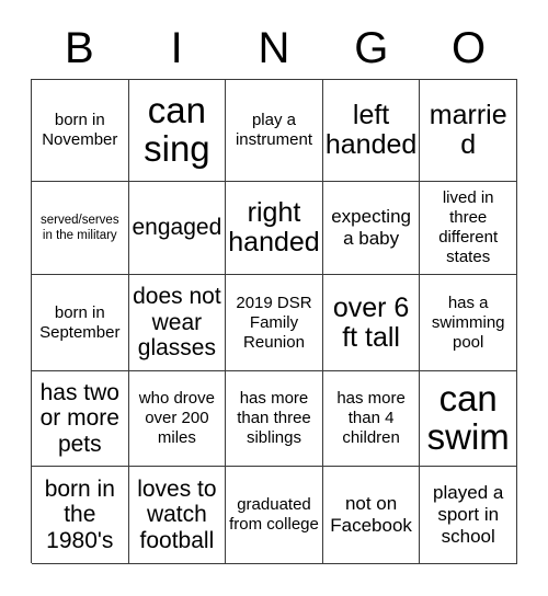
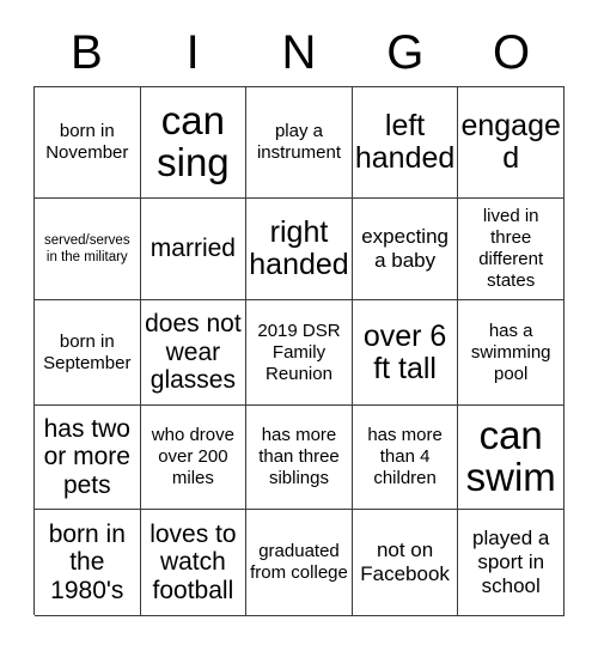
  B
  I
  N
  G
  O
  born in November
  can sing
  play a instrument
  left handed
- married
+ engaged
  served/serves in the military
- engaged
+ married
  right handed
  expecting a baby
  lived in three different states
  born in September
  does not wear glasses
  2019 DSR Family Reunion
  over 6 ft tall
  has a swimming pool
  has two or more pets
  who drove over 200 miles
  has more than three siblings
  has more than 4 children
  can swim
  born in the 1980's
  loves to watch football
  graduated from college
  not on Facebook
  played a sport in school
